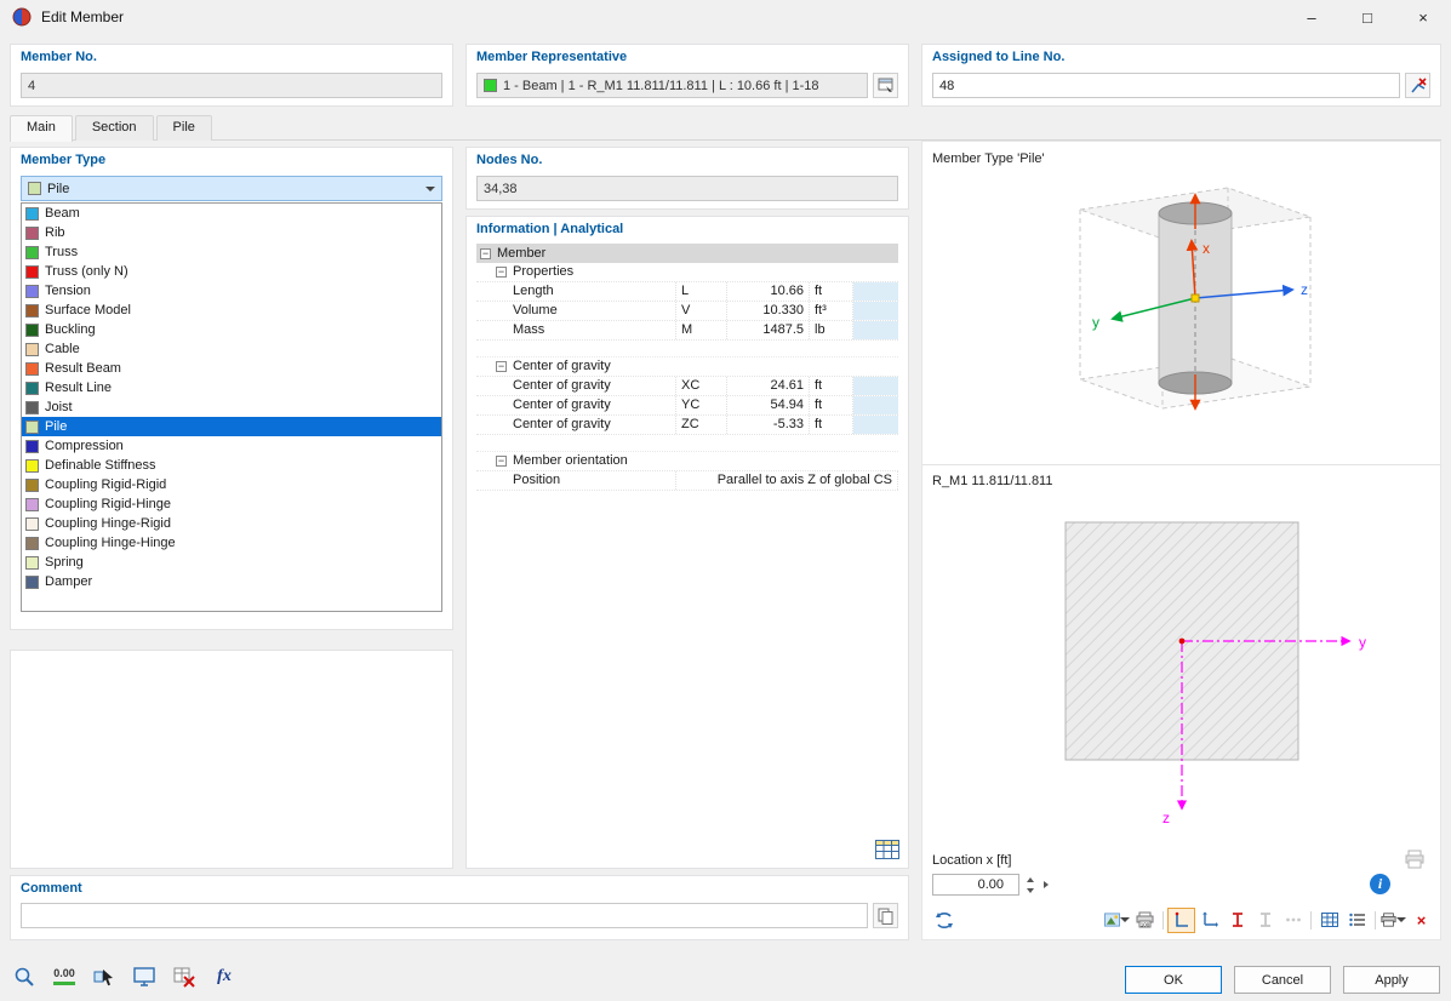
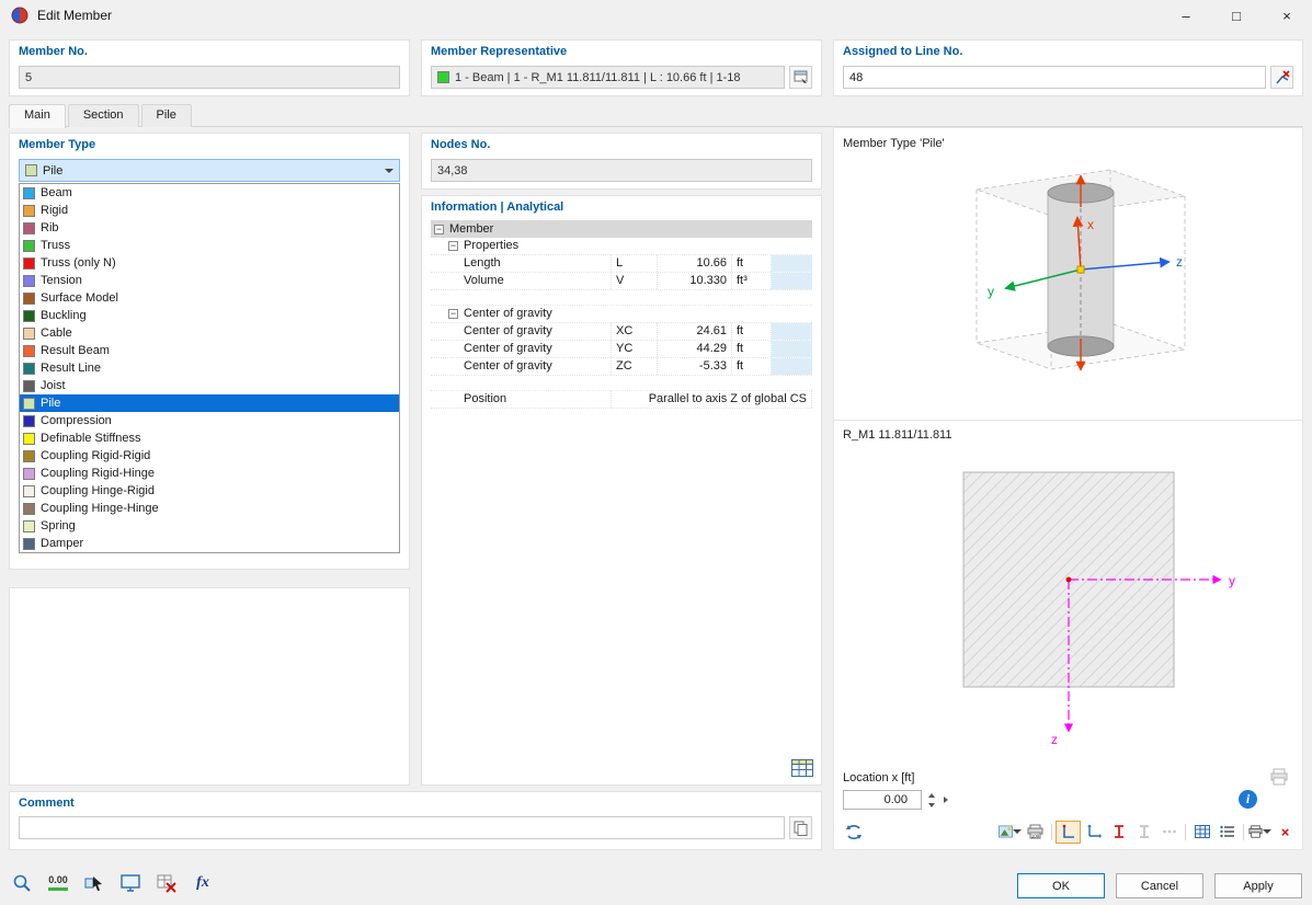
  Edit Member
  –
  □
  ×
  Member No.
- 4
+ 5
  Member Representative
  1 - Beam | 1 - R_M1 11.811/11.811 | L : 10.66 ft | 1-18
  Assigned to Line No.
  48
  Main
  Section
  Pile
  Member Type
  Pile
  Beam
+ Rigid
  Rib
  Truss
  Truss (only N)
  Tension
  Surface Model
  Buckling
  Cable
  Result Beam
  Result Line
  Joist
  Pile
  Compression
  Definable Stiffness
  Coupling Rigid-Rigid
  Coupling Rigid-Hinge
  Coupling Hinge-Rigid
  Coupling Hinge-Hinge
  Spring
  Damper
  Nodes No.
  34,38
  Information | Analytical
  Member
  Properties
  Length
  L
  10.66
  ft
  Volume
  V
  10.330
  ft³
- Mass
- M
- 1487.5
- lb
  Center of gravity
  Center of gravity
  XC
  24.61
  ft
  Center of gravity
  YC
- 54.94
+ 44.29
  ft
  Center of gravity
  ZC
  -5.33
  ft
- Member orientation
  Position
  Parallel to axis Z of global CS
  Member Type 'Pile'
  x
  y
  z
  R_M1 11.811/11.811
  y
  z
  Location x [ft]
  0.00
  i
  ×
  Comment
  0.00
  fx
  OK
  Cancel
  Apply
